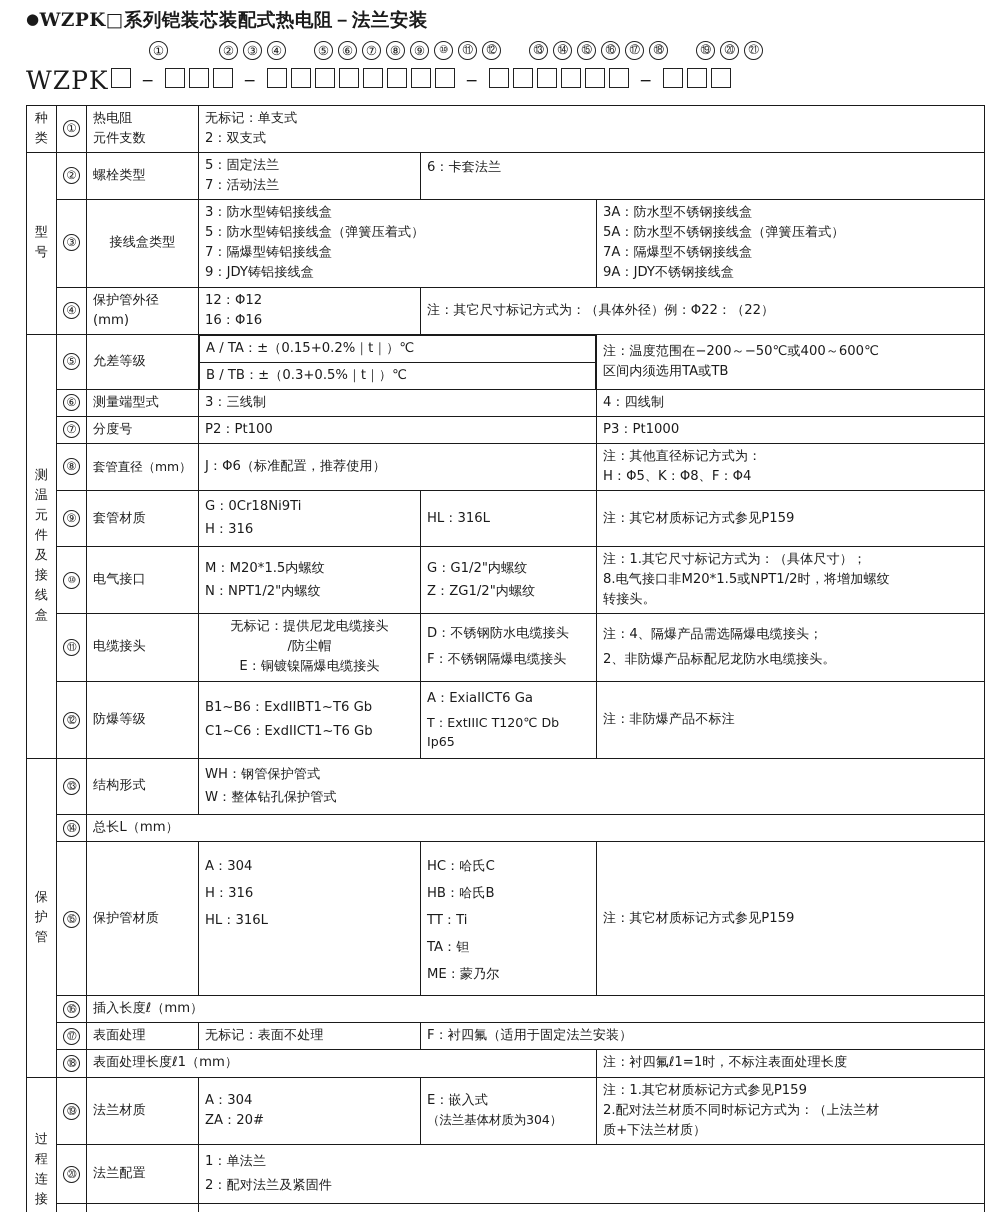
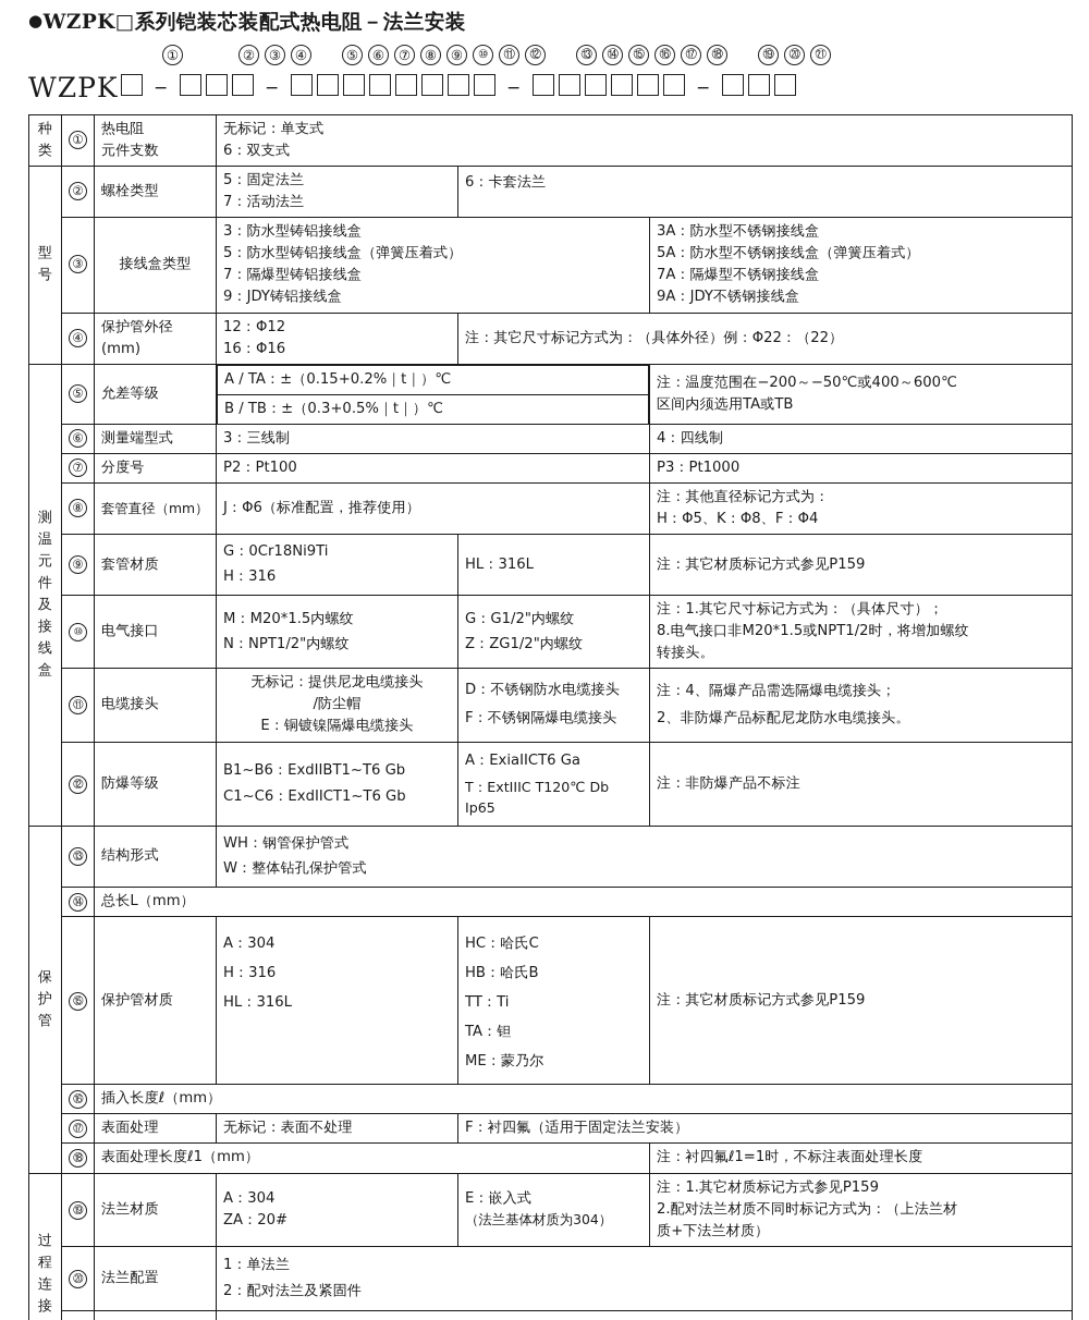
  ●WZPK□系列铠装芯装配式热电阻－法兰安装
  ①
  ②
  ③
  ④
  ⑤
  ⑥
  ⑦
  ⑧
  ⑨
  ⑩
  ⑪
  ⑫
  ⑬
  ⑭
  ⑮
  ⑯
  ⑰
  ⑱
  ⑲
  ⑳
  ㉑
  WZPK
  －
  －
  －
  －
- 种类	①	热电阻 元件支数	无标记：单支式 2：双支式
+ 种类	①	热电阻 元件支数	无标记：单支式 6：双支式
  型号	②	螺栓类型	5：固定法兰 7：活动法兰	6：卡套法兰
  ③	接线盒类型	3：防水型铸铝接线盒 5：防水型铸铝接线盒（弹簧压着式） 7：隔爆型铸铝接线盒 9：JDY铸铝接线盒	3A：防水型不锈钢接线盒 5A：防水型不锈钢接线盒（弹簧压着式） 7A：隔爆型不锈钢接线盒 9A：JDY不锈钢接线盒
  ④	保护管外径 (mm)	12：Φ12 16：Φ16	注：其它尺寸标记方式为：（具体外径）例：Φ22：（22）
  测温元件及接线盒	⑤	允差等级
  A / TA：±（0.15+0.2%｜t｜）℃
  B / TB：±（0.3+0.5%｜t｜）℃
  				注：温度范围在−200～−50℃或400～600℃ 区间内须选用TA或TB
  ⑥	测量端型式	3：三线制	4：四线制
  ⑦	分度号	P2：Pt100	P3：Pt1000
  ⑧	套管直径（mm）	J：Φ6（标准配置，推荐使用）	注：其他直径标记方式为： H：Φ5、K：Φ8、F：Φ4
  ⑨	套管材质	G：0Cr18Ni9Ti H：316	HL：316L	注：其它材质标记方式参见P159
  ⑩	电气接口	M：M20*1.5内螺纹 N：NPT1/2"内螺纹	G：G1/2"内螺纹 Z：ZG1/2"内螺纹	注：1.其它尺寸标记方式为：（具体尺寸）； 8.电气接口非M20*1.5或NPT1/2时，将增加螺纹 转接头。
  ⑪	电缆接头	无标记：提供尼龙电缆接头 /防尘帽 E：铜镀镍隔爆电缆接头	D：不锈钢防水电缆接头 F：不锈钢隔爆电缆接头	注：4、隔爆产品需选隔爆电缆接头； 2、非防爆产品标配尼龙防水电缆接头。
  ⑫	防爆等级	B1~B6：ExdIIBT1~T6 Gb C1~C6：ExdIICT1~T6 Gb	A：ExiaIICT6 Ga T：ExtIIIC T120℃ Db Ip65	注：非防爆产品不标注
  保护管	⑬	结构形式	WH：钢管保护管式 W：整体钻孔保护管式
  ⑭	总长L（mm）
  ⑮	保护管材质	A：304 H：316 HL：316L	HC：哈氏C HB：哈氏B TT：Ti TA：钽 ME：蒙乃尔	注：其它材质标记方式参见P159
  ⑯	插入长度ℓ（mm）
  ⑰	表面处理	无标记：表面不处理	F：衬四氟（适用于固定法兰安装）
  ⑱	表面处理长度ℓ1（mm）	注：衬四氟ℓ1=1时，不标注表面处理长度
  过程连接	⑲	法兰材质	A：304 ZA：20#	E：嵌入式 （法兰基体材质为304）	注：1.其它材质标记方式参见P159 2.配对法兰材质不同时标记方式为：（上法兰材 质+下法兰材质）
  ⑳	法兰配置	1：单法兰 2：配对法兰及紧固件
